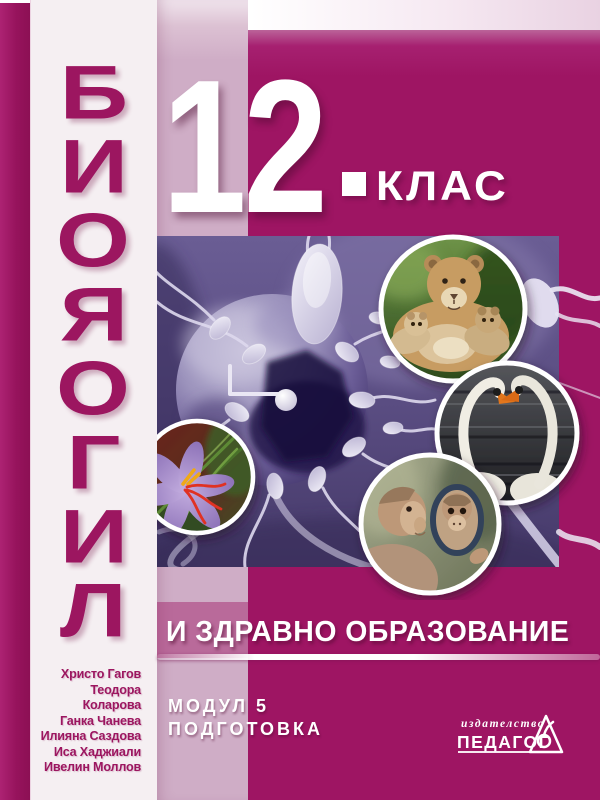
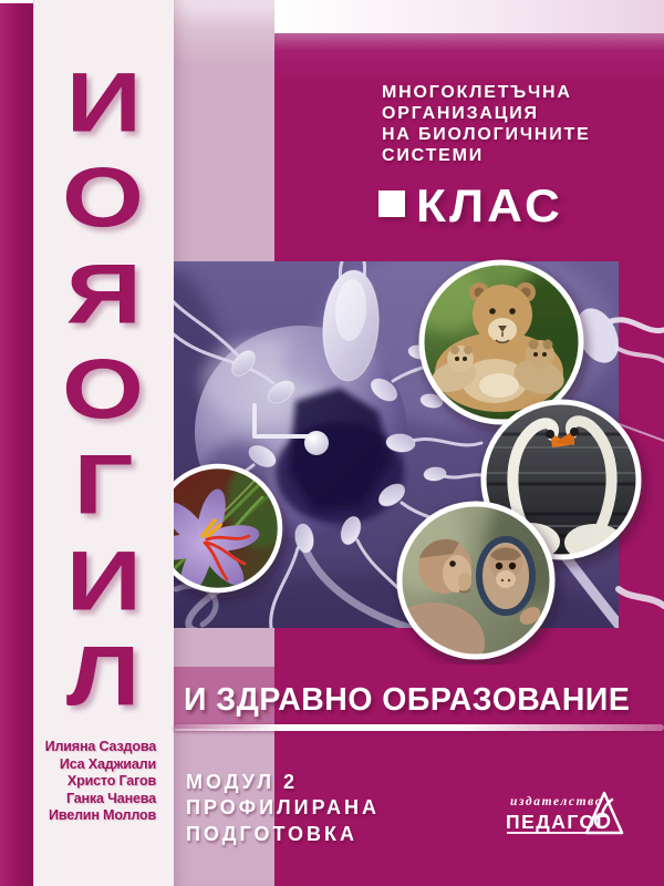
- Б
  И
  О
  Я
  О
  Г
  И
  Л
- 12
  КЛАС
+ МНОГОКЛЕТЪЧНА
+ ОРГАНИЗАЦИЯ
+ НА БИОЛОГИЧНИТЕ
+ СИСТЕМИ
  И ЗДРАВНО ОБРАЗОВАНИЕ
- Христо Гагов
+ Илияна Саздова
- Теодора Коларова
- Ганка Чанева
+ Иса Хаджиали
- Илияна Саздова
+ Христо Гагов
- Иса Хаджиали
+ Ганка Чанева
  Ивелин Моллов
- МОДУЛ 5
+ МОДУЛ 2
+ ПРОФИЛИРАНА
  ПОДГОТОВКА
  издателств
  ПЕДАГОГ
